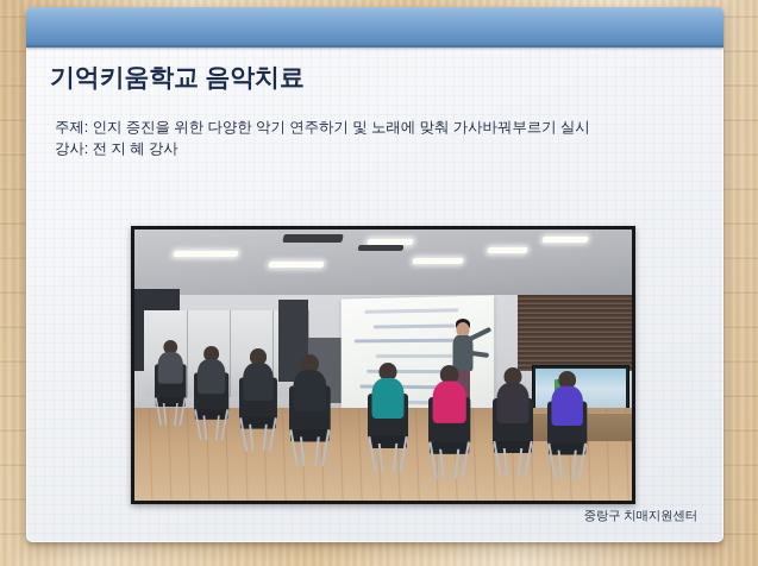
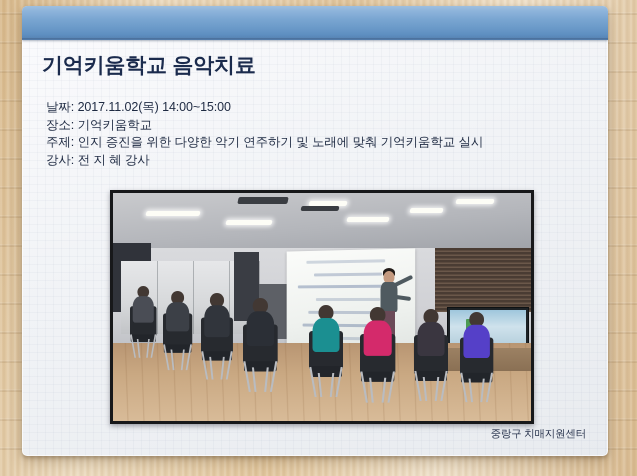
  기억키움학교 음악치료
+ 날짜: 2017.11.02(목) 14:00~15:00
+ 장소: 기억키움학교
- 주제: 인지 증진을 위한 다양한 악기 연주하기 및 노래에 맞춰 가사바꿔부르기 실시
+ 주제: 인지 증진을 위한 다양한 악기 연주하기 및 노래에 맞춰 기억키움학교 실시
  강사: 전 지 혜 강사
  중랑구 치매지원센터
